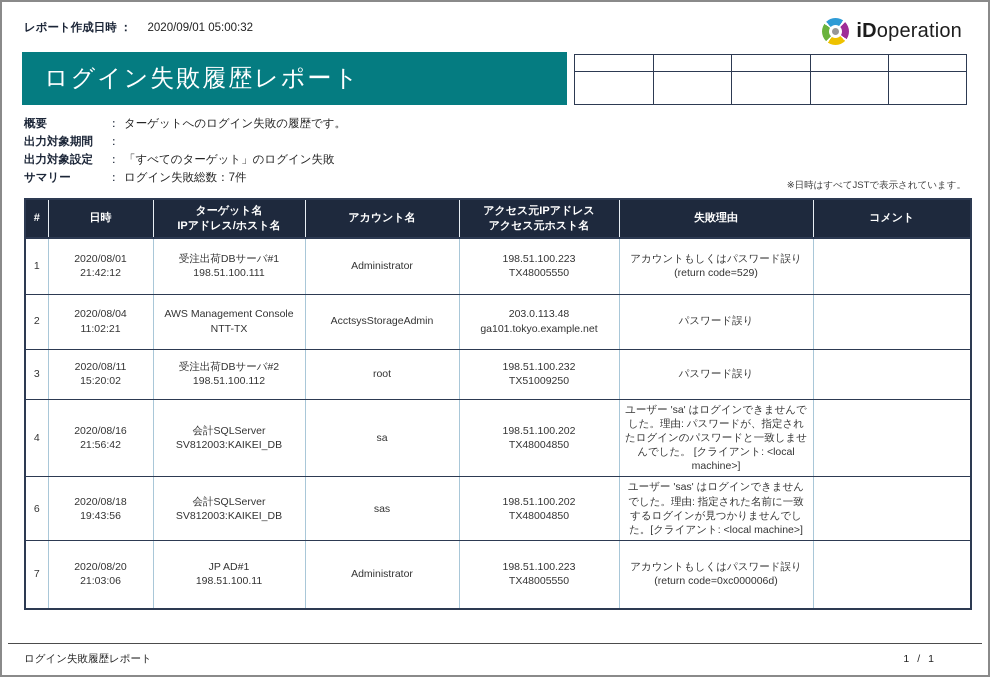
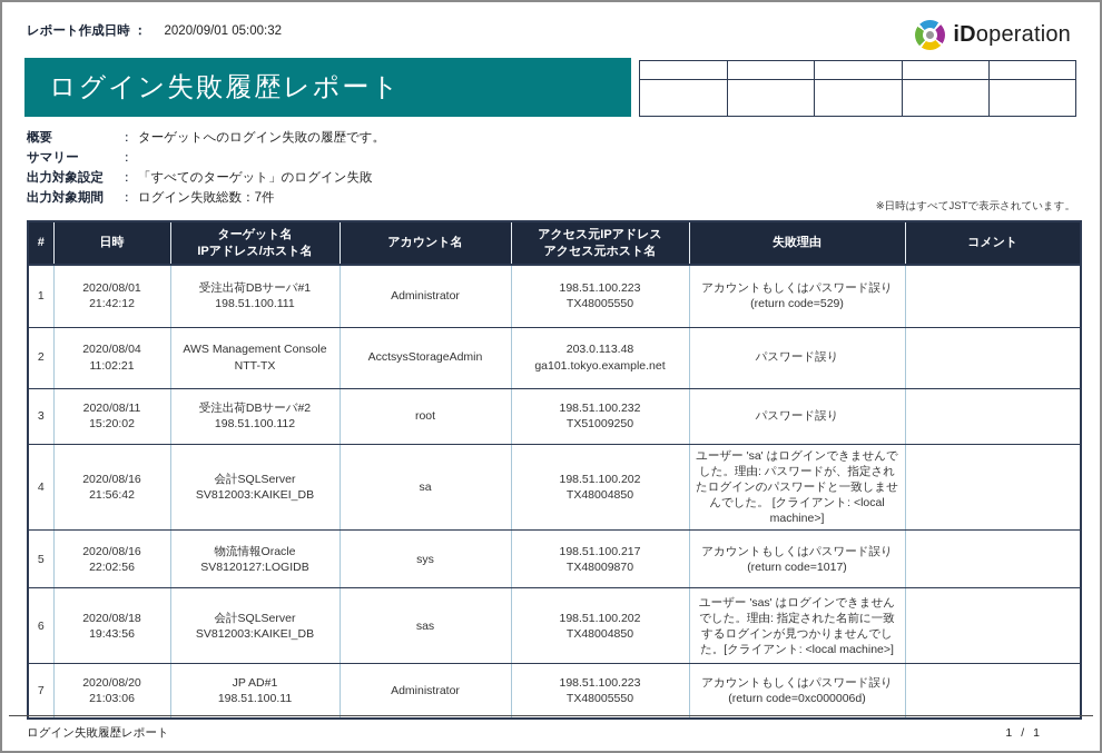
  レポート作成日時 ： 2020/09/01 05:00:32
  iDoperation
  ログイン失敗履歴レポート
  概要
  ：
  ターゲットへのログイン失敗の履歴です。
- 出力対象期間
+ サマリー
  ：
  出力対象設定
  ：
  「すべてのターゲット」のログイン失敗
- サマリー
+ 出力対象期間
  ：
  ログイン失敗総数：7件
  ※日時はすべてJSTで表示されています。
  #	日時	ターゲット名IPアドレス/ホスト名	アカウント名	アクセス元IPアドレスアクセス元ホスト名	失敗理由	コメント
  1	2020/08/01 21:42:12	受注出荷DBサーバ#1198.51.100.111	Administrator	198.51.100.223TX48005550	アカウントもしくはパスワード誤り(return code=529)
  2	2020/08/04 11:02:21	AWS Management ConsoleNTT-TX	AcctsysStorageAdmin	203.0.113.48ga101.tokyo.example.net	パスワード誤り
  3	2020/08/11 15:20:02	受注出荷DBサーバ#2198.51.100.112	root	198.51.100.232TX51009250	パスワード誤り
  4	2020/08/16 21:56:42	会計SQLServerSV812003:KAIKEI_DB	sa	198.51.100.202TX48004850	ユーザー 'sa' はログインできませんでした。理由: パスワードが、指定されたログインのパスワードと一致しませんでした。 [クライアント: <local machine>]
+ 5	2020/08/16 22:02:56	物流情報OracleSV8120127:LOGIDB	sys	198.51.100.217TX48009870	アカウントもしくはパスワード誤り(return code=1017)
  6	2020/08/18 19:43:56	会計SQLServerSV812003:KAIKEI_DB	sas	198.51.100.202TX48004850	ユーザー 'sas' はログインできませんでした。理由: 指定された名前に一致するログインが見つかりませんでした。[クライアント: <local machine>]
  7	2020/08/20 21:03:06	JP AD#1198.51.100.11	Administrator	198.51.100.223TX48005550	アカウントもしくはパスワード誤り(return code=0xc000006d)
  ログイン失敗履歴レポート
  1 / 1
